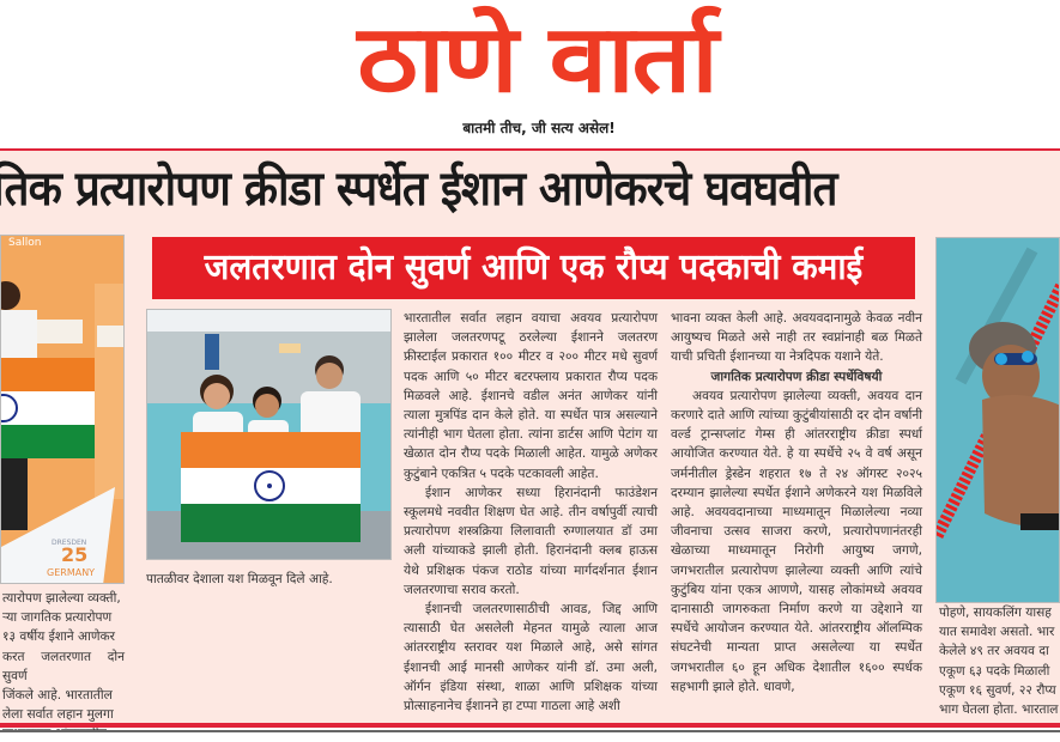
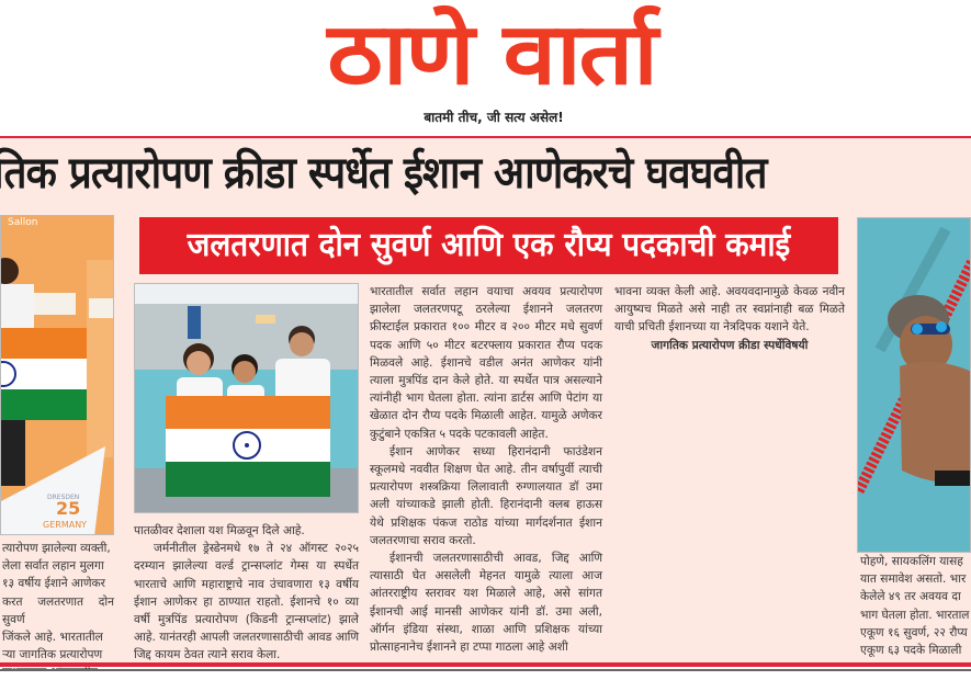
  ठाणे वार्ता
  बातमी तीच, जी सत्य असेल!
  तिक प्रत्यारोपण क्रीडा स्पर्धेत ईशान आणेकरचे घवघवीत
  जलतरणात दोन सुवर्ण आणि एक रौप्य पदकाची कमाई
  Sallon
  25
  GERMANY
  त्यारोपण झालेल्या व्यक्ती,
- ऱ्या जागतिक प्रत्यारोपण
+ लेला सर्वात लहान मुलगा
  १३ वर्षीय ईशाने आणेकर
  करत जलतरणात दोन सुवर्ण
  जिंकले आहे. भारतातील
- लेला सर्वात लहान मुलगा
+ ऱ्या जागतिक प्रत्यारोपण
  पातळीवर देशाला यश मिळवून दिले आहे.
+ जर्मनीतील ड्रेस्डेनमधे १७ ते २४ ऑगस्ट २०२५ दरम्यान झालेल्या वर्ल्ड ट्रान्सप्लांट गेम्स या स्पर्धेत भारताचे आणि महाराष्ट्राचे नाव उंचावणारा १३ वर्षीय ईशान आणेकर हा ठाण्यात राहतो. ईशानचे १० व्या वर्षी मुत्रपिंड प्रत्यारोपण (किडनी ट्रान्सप्लांट) झाले आहे. यानंतरही आपली जलतरणासाठीची आवड आणि जिद्द कायम ठेवत त्याने सराव केला.
  भारतातील सर्वात लहान वयाचा अवयव प्रत्यारोपण झालेला जलतरणपटू ठरलेल्या ईशानने जलतरण फ्रीस्टाईल प्रकारात १०० मीटर व २०० मीटर मधे सुवर्ण पदक आणि ५० मीटर बटरफ्लाय प्रकारात रौप्य पदक मिळवले आहे. ईशानचे वडील अनंत आणेकर यांनी त्याला मुत्रपिंड दान केले होते. या स्पर्धेत पात्र असल्याने त्यांनीही भाग घेतला होता. त्यांना डार्टस आणि पेटांग या खेळात दोन रौप्य पदके मिळाली आहेत. यामुळे अणेकर कुटुंबाने एकत्रित ५ पदके पटकावली आहेत.
  ईशान आणेकर सध्या हिरानंदानी फाउंडेशन स्कूलमधे नववीत शिक्षण घेत आहे. तीन वर्षापुर्वी त्याची प्रत्यारोपण शस्त्रक्रिया लिलावाती रुग्णालयात डॉ उमा अली यांच्याकडे झाली होती. हिरानंदानी क्लब हाऊस येथे प्रशिक्षक पंकज राठोड यांच्या मार्गदर्शनात ईशान जलतरणाचा सराव करतो.
  ईशानची जलतरणासाठीची आवड, जिद्द आणि त्यासाठी घेत असलेली मेहनत यामुळे त्याला आज आंतरराष्ट्रीय स्तरावर यश मिळाले आहे, असे सांगत ईशानची आई मानसी आणेकर यांनी डॉ. उमा अली, ऑर्गन इंडिया संस्था, शाळा आणि प्रशिक्षक यांच्या प्रोत्साहनानेच ईशानने हा टप्पा गाठला आहे अशी
  भावना व्यक्त केली आहे. अवयवदानामुळे केवळ नवीन आयुष्यच मिळते असे नाही तर स्वप्नांनाही बळ मिळते याची प्रचिती ईशानच्या या नेत्रदिपक यशाने येते.
  जागतिक प्रत्यारोपण क्रीडा स्पर्धेविषयी
- अवयव प्रत्यारोपण झालेल्या व्यक्ती, अवयव दान करणारे दाते आणि त्यांच्या कुटुंबीयांसाठी दर दोन वर्षानी वर्ल्ड ट्रान्सप्लांट गेम्स ही आंतरराष्ट्रीय क्रीडा स्पर्धा आयोजित करण्यात येते. हे या स्पर्धेचे २५ वे वर्ष असून जर्मनीतील ड्रेस्डेन शहरात १७ ते २४ ऑगस्ट २०२५ दरम्यान झालेल्या स्पर्धेत ईशाने अणेकरने यश मिळविले आहे. अवयवदानाच्या माध्यमातून मिळालेल्या नव्या जीवनाचा उत्सव साजरा करणे, प्रत्यारोपणानंतरही खेळाच्या माध्यमातून निरोगी आयुष्य जगणे, जगभरातील प्रत्यारोपण झालेल्या व्यक्ती आणि त्यांचे कुटुंबिय यांना एकत्र आणणे, यासह लोकांमध्ये अवयव दानासाठी जागरुकता निर्माण करणे या उद्देशाने या स्पर्धेचे आयोजन करण्यात येते. आंतरराष्ट्रीय ऑलम्पिक संघटनेची मान्यता प्राप्त असलेल्या या स्पर्धेत जगभरातील ६० हून अधिक देशातील १६०० स्पर्धक सहभागी झाले होते. धावणे,
  पोहणे, सायकलिंग यासह
  यात समावेश असतो. भार
  केलेले ४९ तर अवयव दा
- एकूण ६३ पदके मिळाली
+ भाग घेतला होता. भारताल
  एकूण १६ सुवर्ण, २२ रौप्य
- भाग घेतला होता. भारताल
+ एकूण ६३ पदके मिळाली
